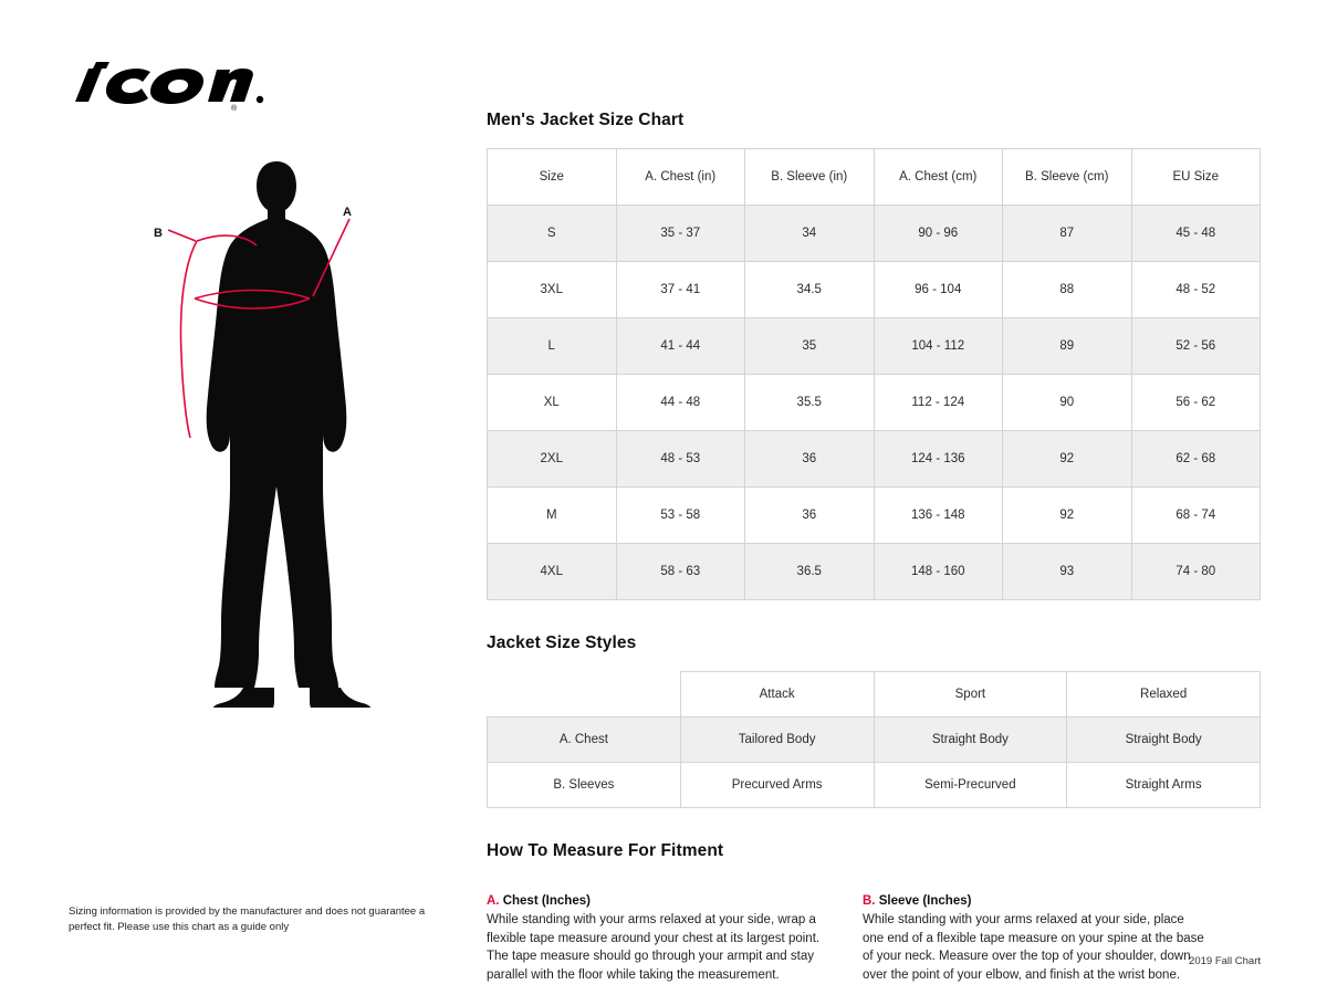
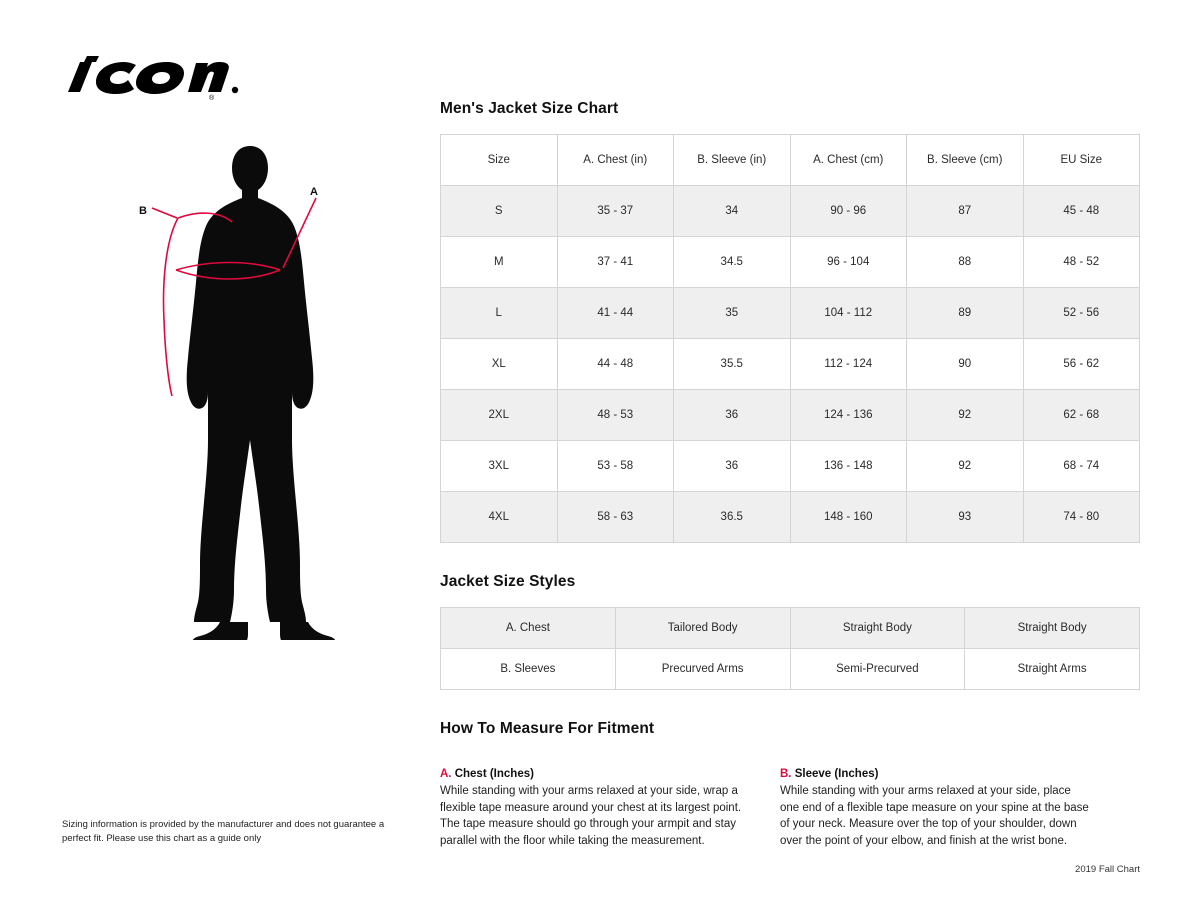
  A
  B
  Men's Jacket Size Chart
  Size	A. Chest (in)	B. Sleeve (in)	A. Chest (cm)	B. Sleeve (cm)	EU Size
  S	35 - 37	34	90 - 96	87	45 - 48
- 3XL	37 - 41	34.5	96 - 104	88	48 - 52
+ M	37 - 41	34.5	96 - 104	88	48 - 52
  L	41 - 44	35	104 - 112	89	52 - 56
  XL	44 - 48	35.5	112 - 124	90	56 - 62
  2XL	48 - 53	36	124 - 136	92	62 - 68
- M	53 - 58	36	136 - 148	92	68 - 74
+ 3XL	53 - 58	36	136 - 148	92	68 - 74
  4XL	58 - 63	36.5	148 - 160	93	74 - 80
  Jacket Size Styles
- 	Attack	Sport	Relaxed
  A. Chest	Tailored Body	Straight Body	Straight Body
  B. Sleeves	Precurved Arms	Semi-Precurved	Straight Arms
  How To Measure For Fitment
  A. Chest (Inches)
  While standing with your arms relaxed at your side, wrap a flexible tape measure around your chest at its largest point. The tape measure should go through your armpit and stay parallel with the floor while taking the measurement.
  B. Sleeve (Inches)
  While standing with your arms relaxed at your side, place one end of a flexible tape measure on your spine at the base of your neck. Measure over the top of your shoulder, down over the point of your elbow, and finish at the wrist bone.
  Sizing information is provided by the manufacturer and does not guarantee a perfect fit. Please use this chart as a guide only
  2019 Fall Chart
